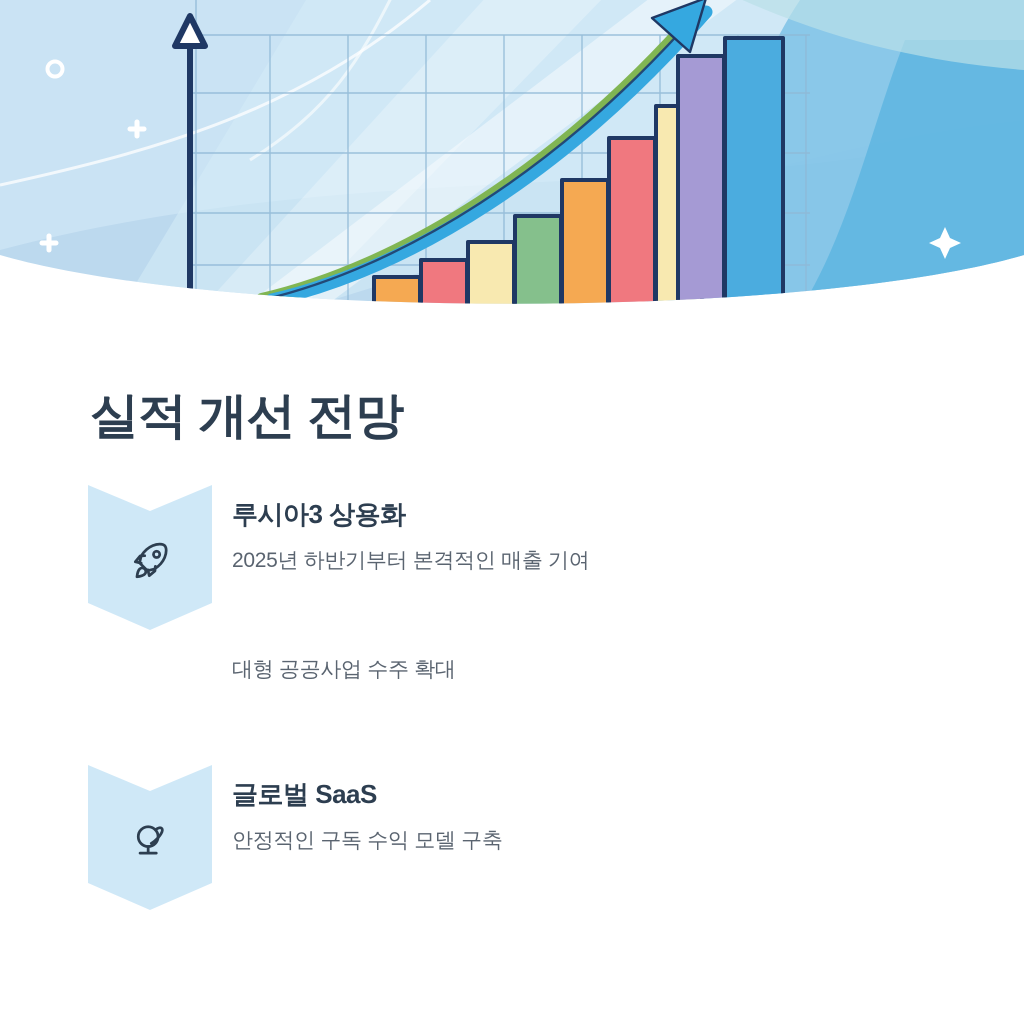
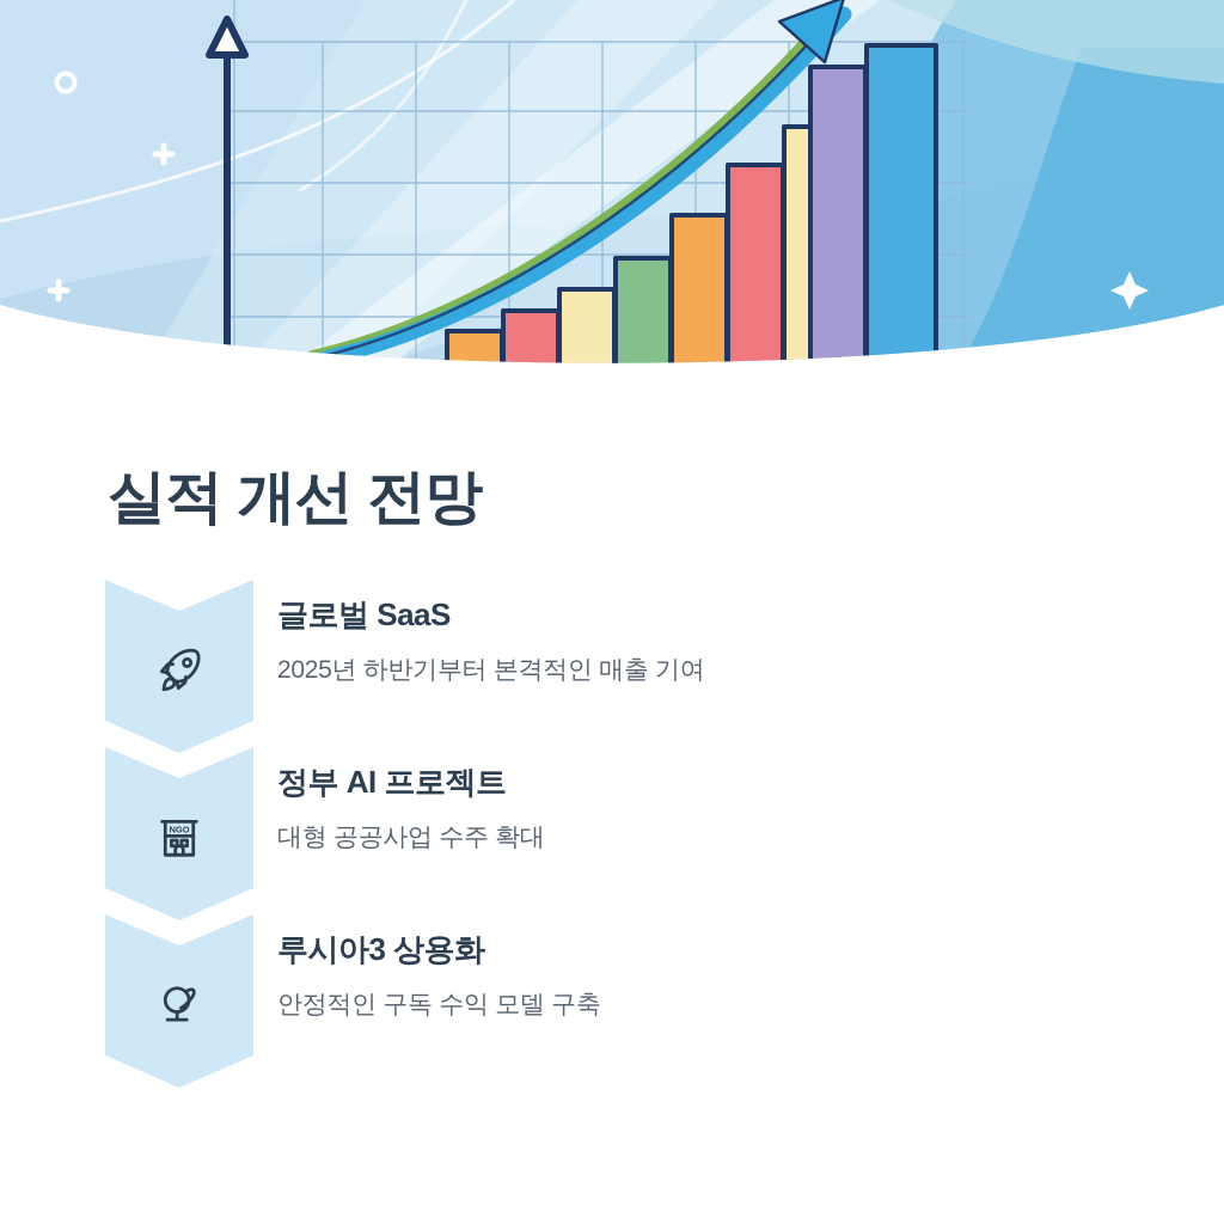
  실적 개선 전망
- 루시아3 상용화
+ 글로벌 SaaS
  2025년 하반기부터 본격적인 매출 기여
+ NGO
+ 정부 AI 프로젝트
  대형 공공사업 수주 확대
- 글로벌 SaaS
+ 루시아3 상용화
  안정적인 구독 수익 모델 구축
